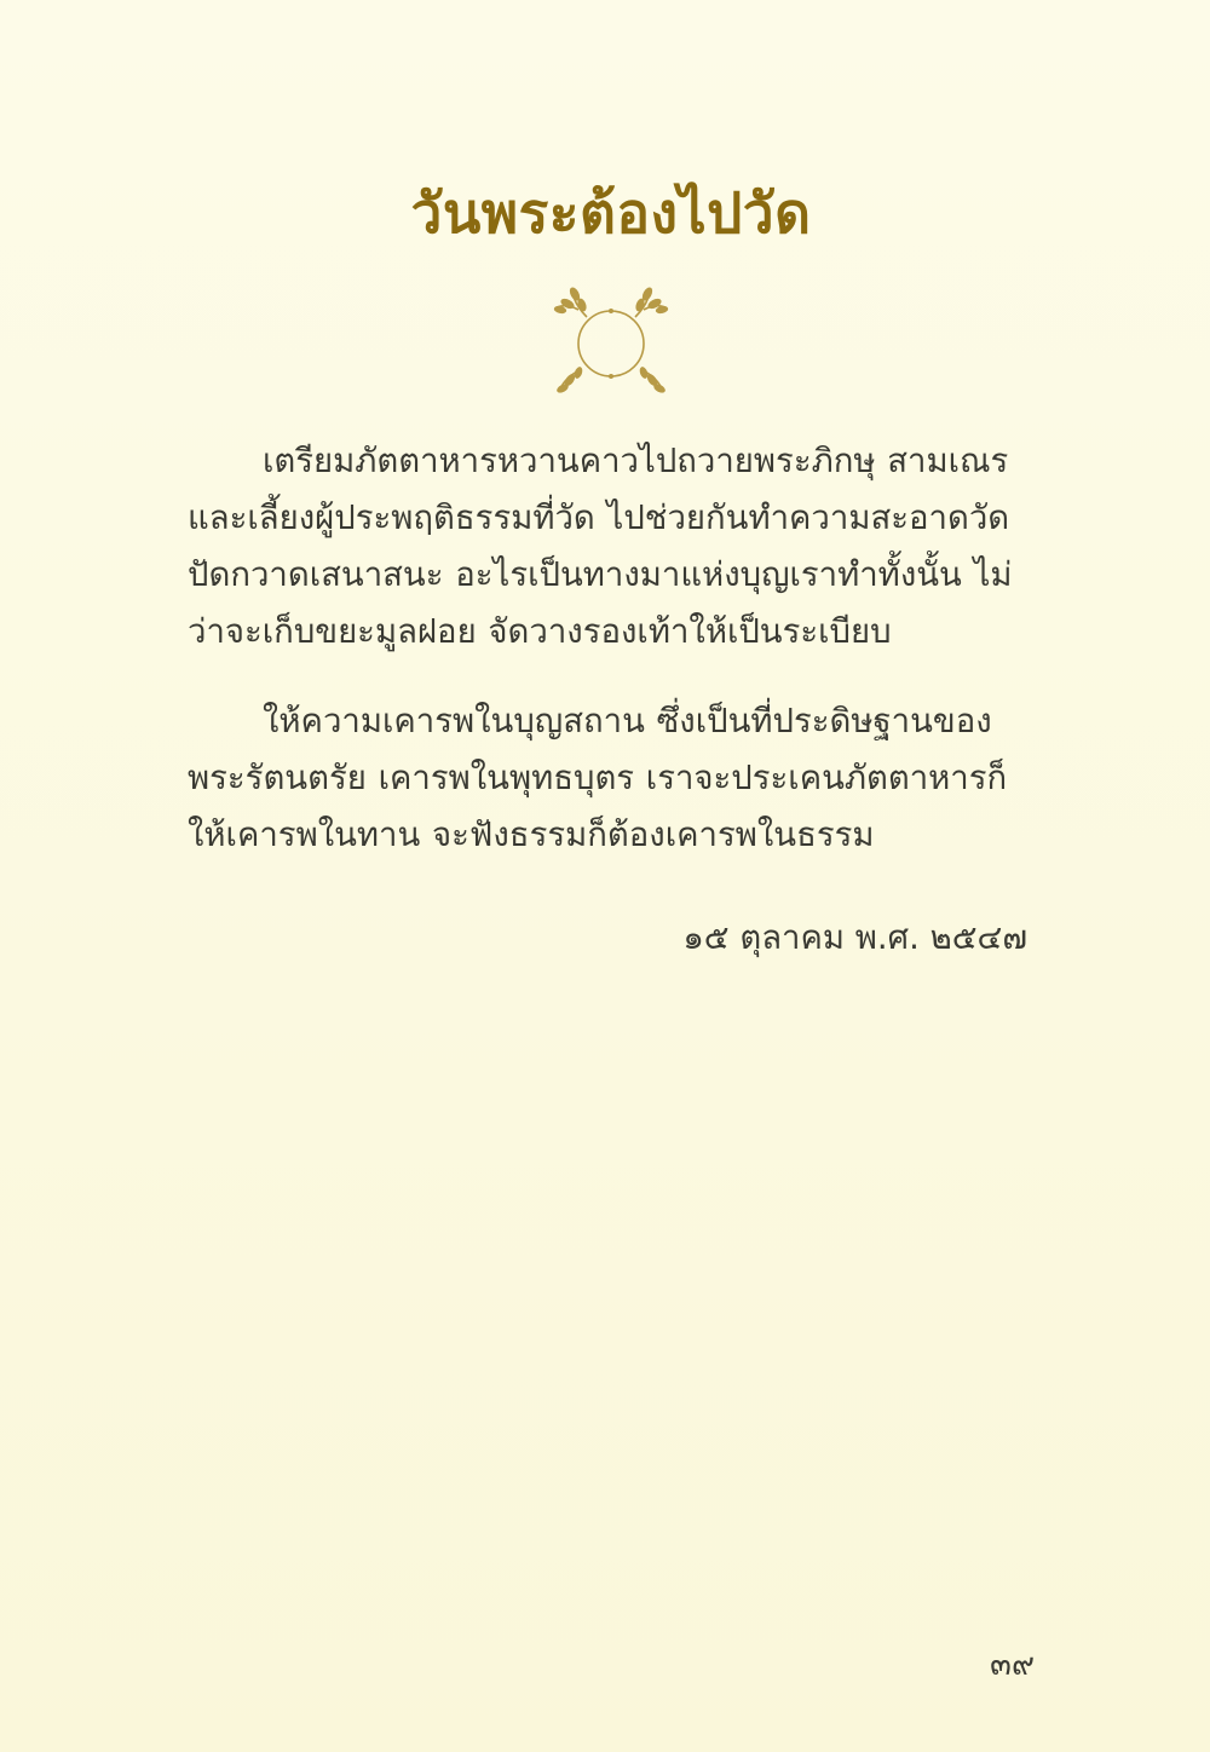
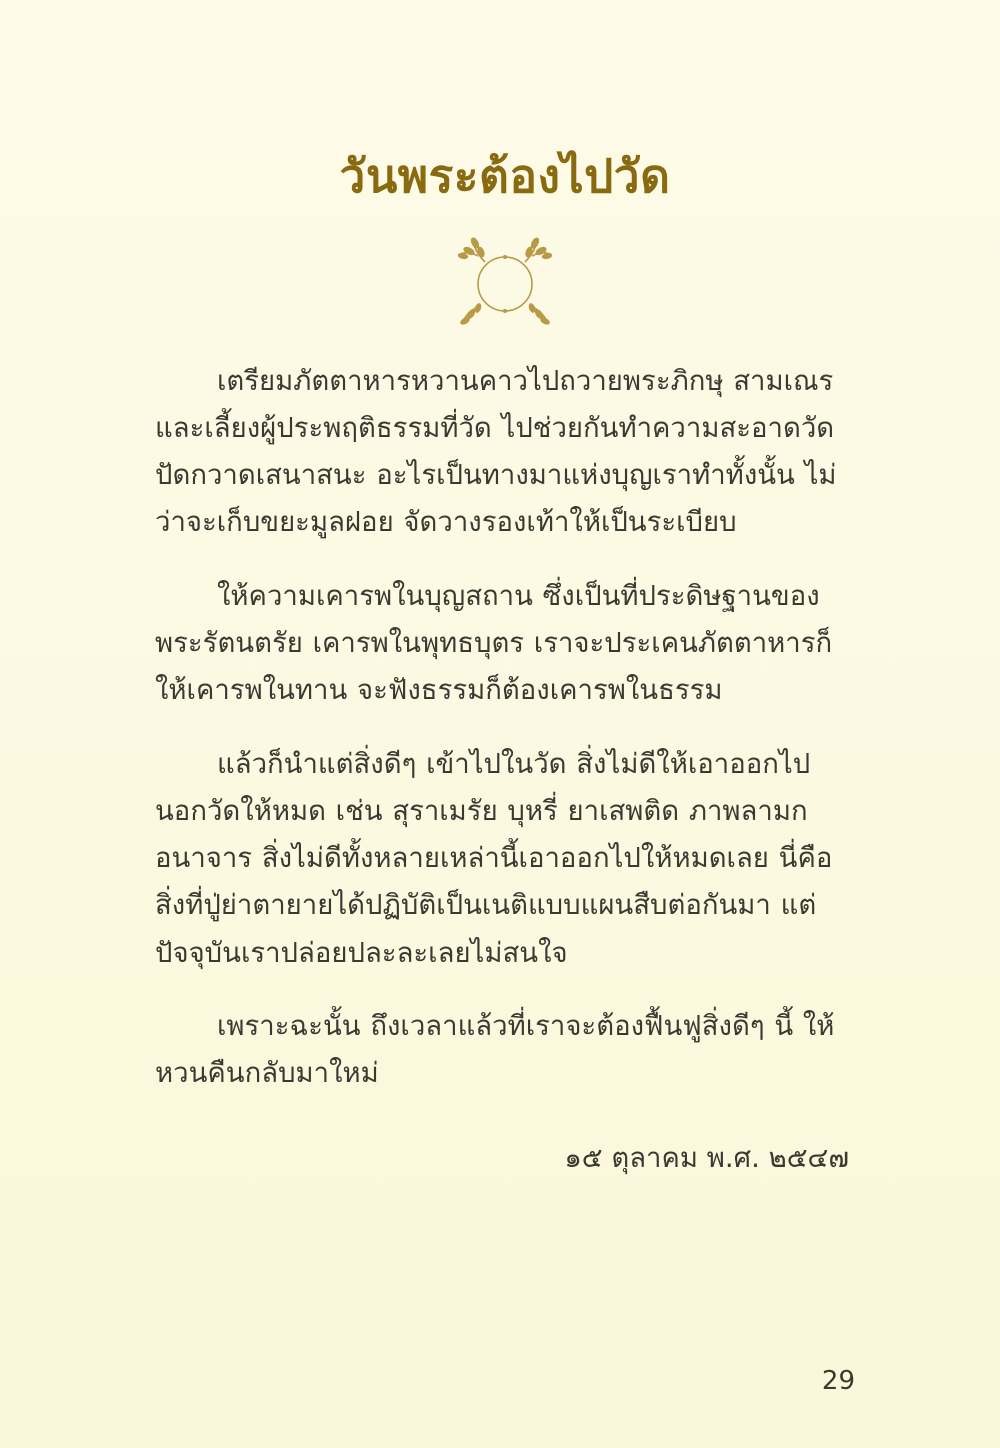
  วันพระต้องไปวัด
  เตรียมภัตตาหารหวานคาวไปถวายพระภิกษุ สามเณร และเลี้ยงผู้ประพฤติธรรมที่วัด ไปช่วยกันทำความสะอาดวัด ปัดกวาดเสนาสนะ อะไรเป็นทางมาแห่งบุญเราทำทั้งนั้น ไม่ว่าจะเก็บขยะมูลฝอย จัดวางรองเท้าให้เป็นระเบียบ
  ให้ความเคารพในบุญสถาน ซึ่งเป็นที่ประดิษฐานของพระรัตนตรัย เคารพในพุทธบุตร เราจะประเคนภัตตาหารก็ให้เคารพในทาน จะฟังธรรมก็ต้องเคารพในธรรม
+ แล้วก็นำแต่สิ่งดีๆ เข้าไปในวัด สิ่งไม่ดีให้เอาออกไปนอกวัดให้หมด เช่น สุราเมรัย บุหรี่ ยาเสพติด ภาพลามกอนาจาร สิ่งไม่ดีทั้งหลายเหล่านี้เอาออกไปให้หมดเลย นี่คือสิ่งที่ปู่ย่าตายายได้ปฏิบัติเป็นเนติแบบแผนสืบต่อกันมา แต่ปัจจุบันเราปล่อยปละละเลยไม่สนใจ
+ เพราะฉะนั้น ถึงเวลาแล้วที่เราจะต้องฟื้นฟูสิ่งดีๆ นี้ ให้หวนคืนกลับมาใหม่
  ๑๕ ตุลาคม พ.ศ. ๒๕๔๗
- ๓๙
+ 29
